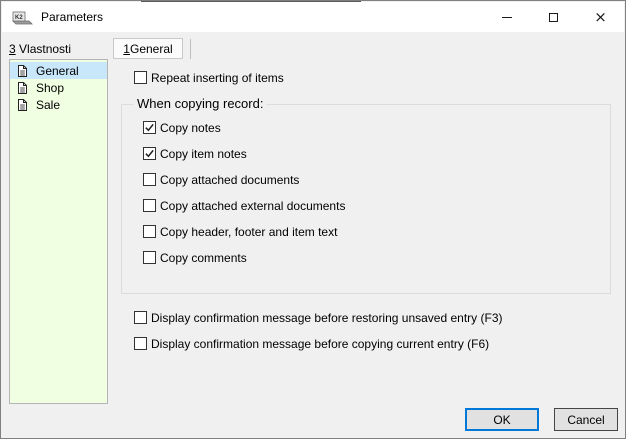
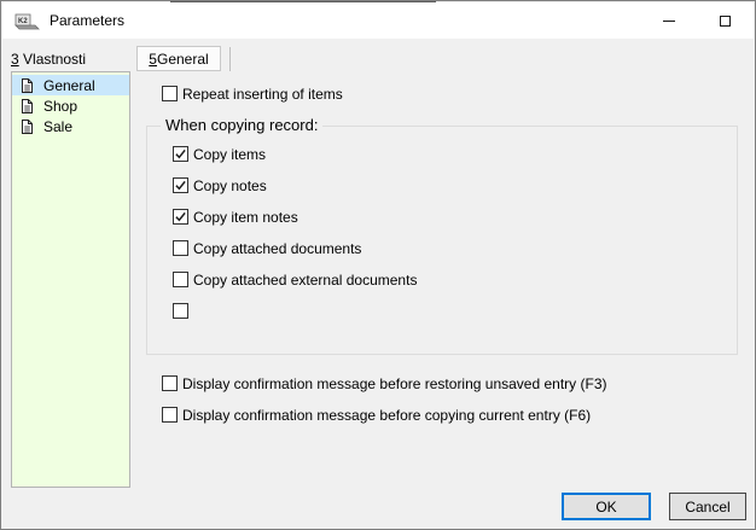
  Parameters
- ×
  3 Vlastnosti
  General
  Shop
  Sale
- 1
+ 5
  General
  Repeat inserting of items
  When copying record:
+ Copy items
  Copy notes
  Copy item notes
  Copy attached documents
  Copy attached external documents
- Copy header, footer and item text
- Copy comments
  Display confirmation message before restoring unsaved entry (F3)
  Display confirmation message before copying current entry (F6)
  OK
  Cancel
